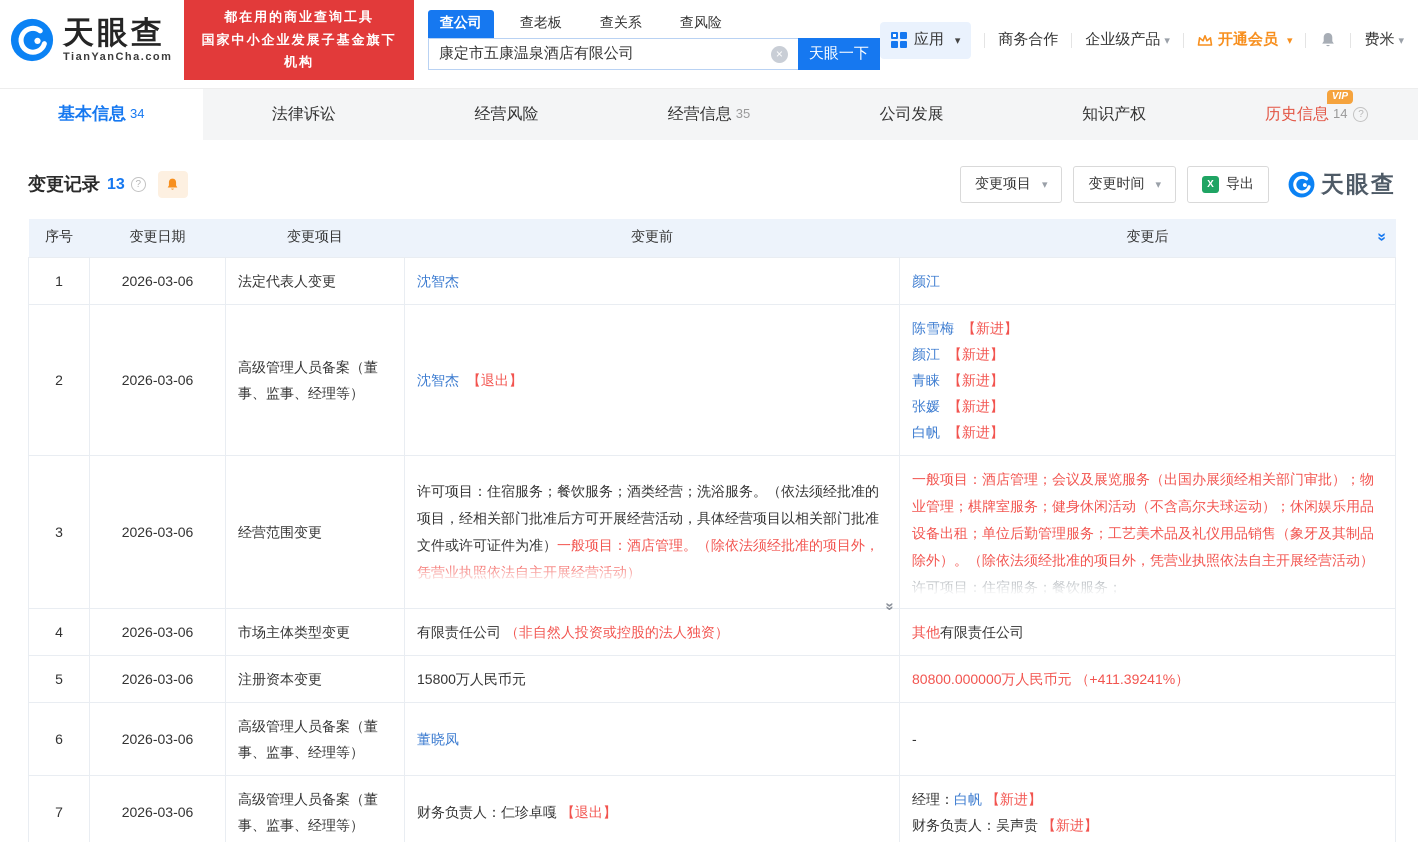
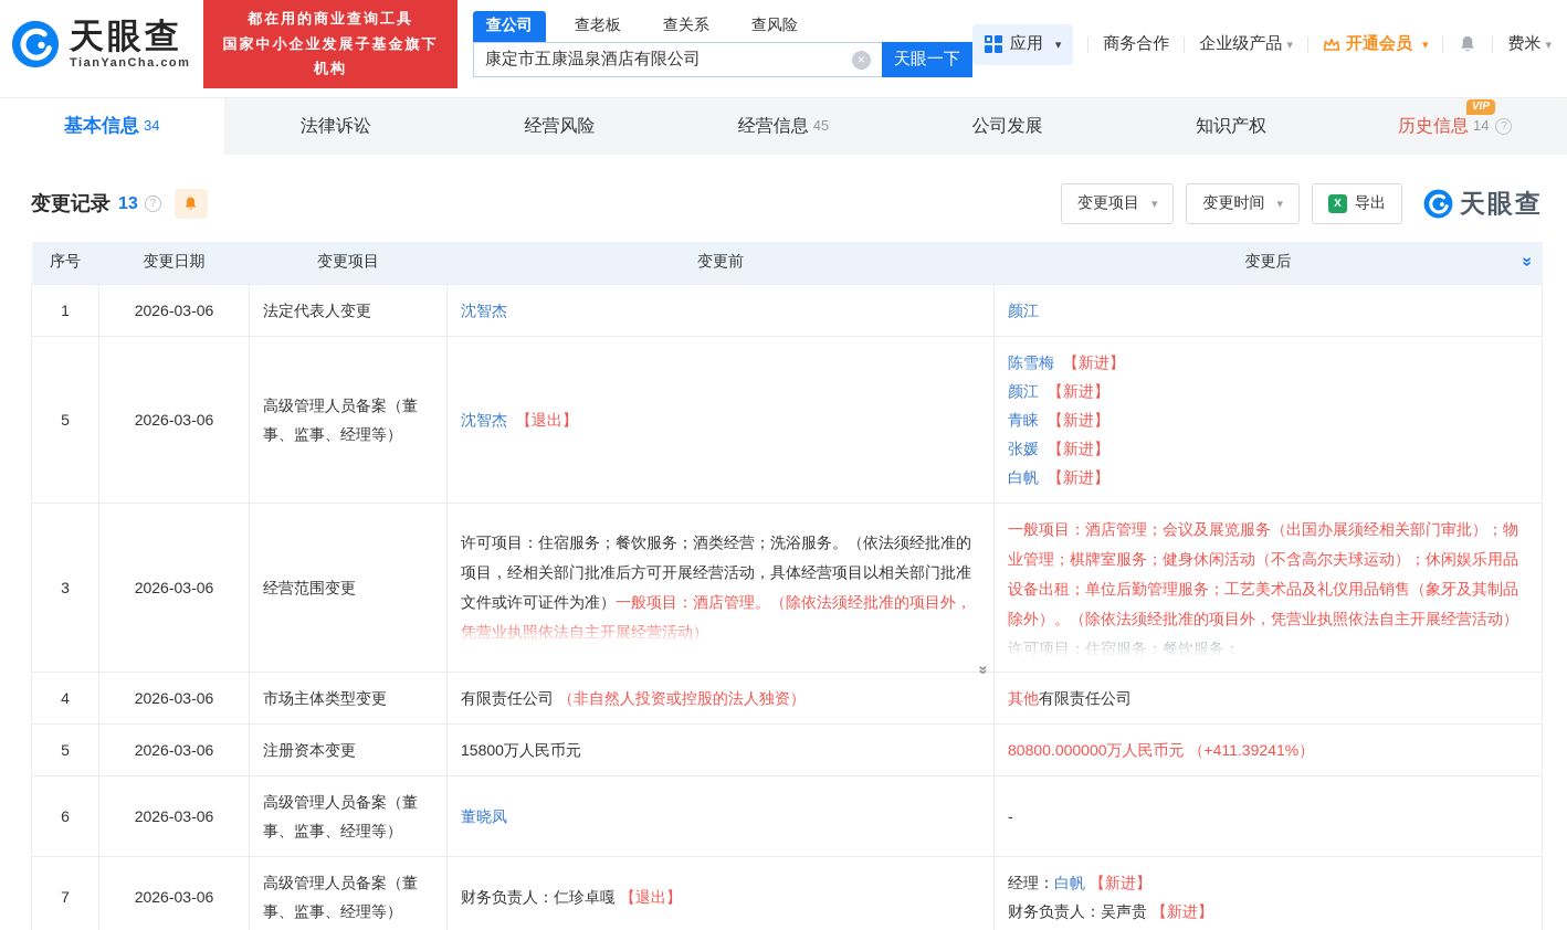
  天眼查
  TianYanCha.com
  都在用的商业查询工具
  国家中小企业发展子基金旗下机构
  查公司
  查老板
  查关系
  查风险
  康定市五康温泉酒店有限公司
  ×
  天眼一下
  应用
  ▾
  商务合作
  企业级产品
  ▾
  开通会员
  ▾
  费米
  ▾
  基本信息
  34
  法律诉讼
  经营风险
  经营信息
- 35
+ 45
  公司发展
  知识产权
  历史信息
  VIP
  14
  ?
  变更记录
  13
  ?
  变更项目
  ▾
  变更时间
  ▾
  X
  导出
  天眼查
  1	2026-03-06	法定代表人变更	沈智杰	颜江
- 2	2026-03-06	高级管理人员备案（董事、监事、经理等）	沈智杰 【退出】	陈雪梅 【新进】 颜江 【新进】 青睐 【新进】 张媛 【新进】 白帆 【新进】
+ 5	2026-03-06	高级管理人员备案（董事、监事、经理等）	沈智杰 【退出】	陈雪梅 【新进】 颜江 【新进】 青睐 【新进】 张媛 【新进】 白帆 【新进】
  4	2026-03-06	市场主体类型变更	有限责任公司 （非自然人投资或控股的法人独资）	其他有限责任公司
  5	2026-03-06	注册资本变更	15800万人民币元	80800.000000万人民币元 （+411.39241%）
  6	2026-03-06	高级管理人员备案（董事、监事、经理等）	董晓凤	-
  7	2026-03-06	高级管理人员备案（董事、监事、经理等）	财务负责人：仁珍卓嘎 【退出】	经理：白帆 【新进】 财务负责人：吴声贵 【新进】
